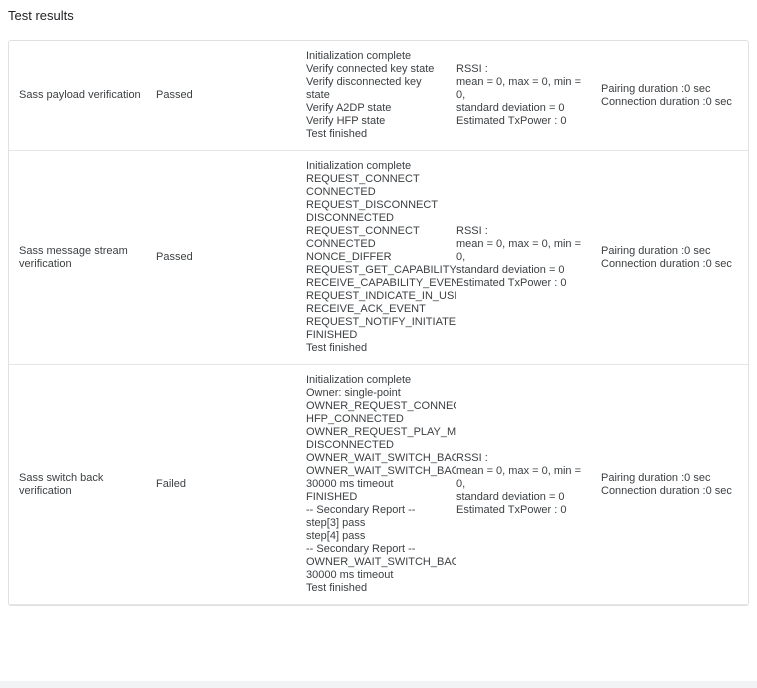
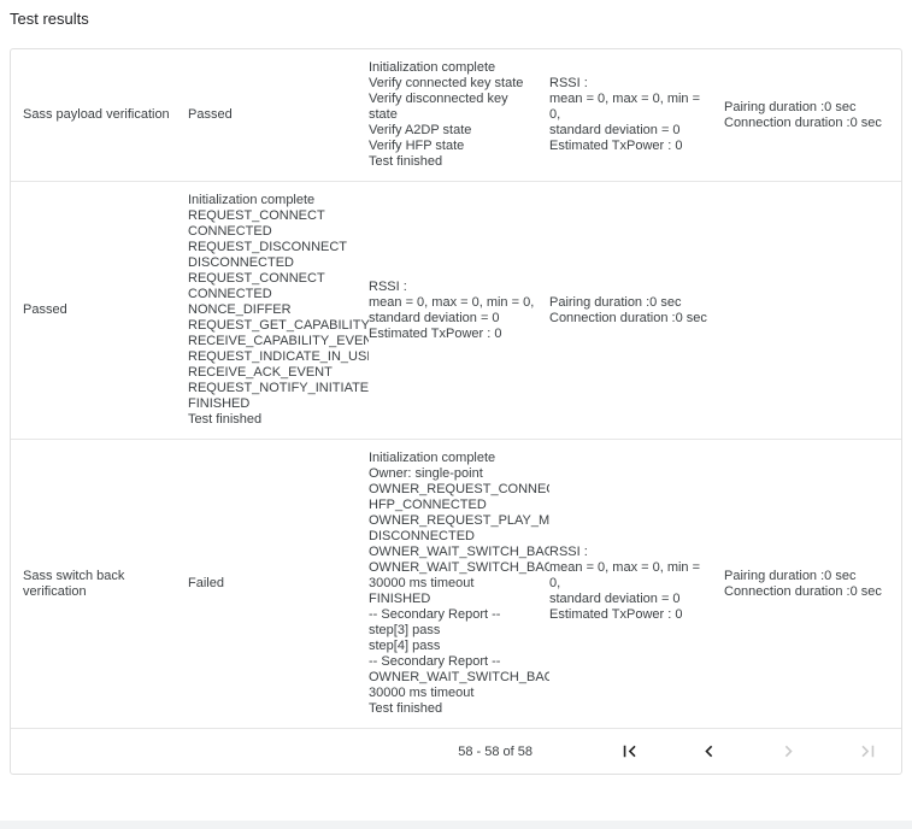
  Test results
  Sass payload verification
  Passed
  Initialization complete
  Verify connected key state
  Verify disconnected key
  state
  Verify A2DP state
  Verify HFP state
  Test finished
  RSSI :
  mean = 0, max = 0, min = 0,
  standard deviation = 0
  Estimated TxPower : 0
  Pairing duration :0 sec
  Connection duration :0 sec
- Sass message stream verification
  Passed
  Initialization complete
  REQUEST_CONNECT
  CONNECTED
  REQUEST_DISCONNECT
  DISCONNECTED
  REQUEST_CONNECT
  CONNECTED
  NONCE_DIFFER
  REQUEST_GET_CAPABILITY
  RECEIVE_CAPABILITY_EVEN
  REQUEST_INDICATE_IN_US
  RECEIVE_ACK_EVENT
  REQUEST_NOTIFY_INITIATE
  FINISHED
  Test finished
  RSSI :
  mean = 0, max = 0, min = 0,
  standard deviation = 0
  Estimated TxPower : 0
  Pairing duration :0 sec
  Connection duration :0 sec
  Sass switch back verification
  Failed
  Initialization complete
  Owner: single-point
  OWNER_REQUEST_CONNE
  HFP_CONNECTED
  OWNER_REQUEST_PLAY_M
  DISCONNECTED
  OWNER_WAIT_SWITCH_BAC
  OWNER_WAIT_SWITCH_BAC
  30000 ms timeout
  FINISHED
  -- Secondary Report --
  step[3] pass
  step[4] pass
  -- Secondary Report --
  OWNER_WAIT_SWITCH_BAC
  30000 ms timeout
  Test finished
  RSSI :
  mean = 0, max = 0, min = 0,
  standard deviation = 0
  Estimated TxPower : 0
  Pairing duration :0 sec
  Connection duration :0 sec
+ 58 - 58 of 58
